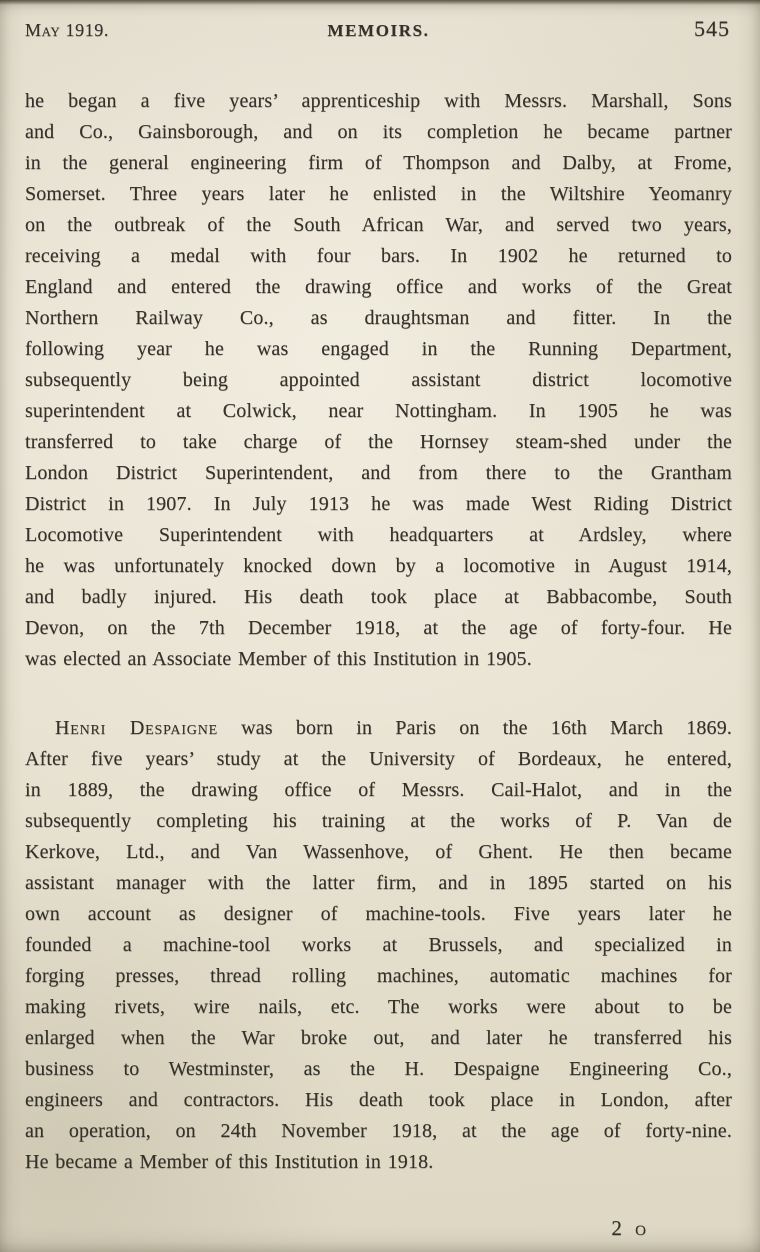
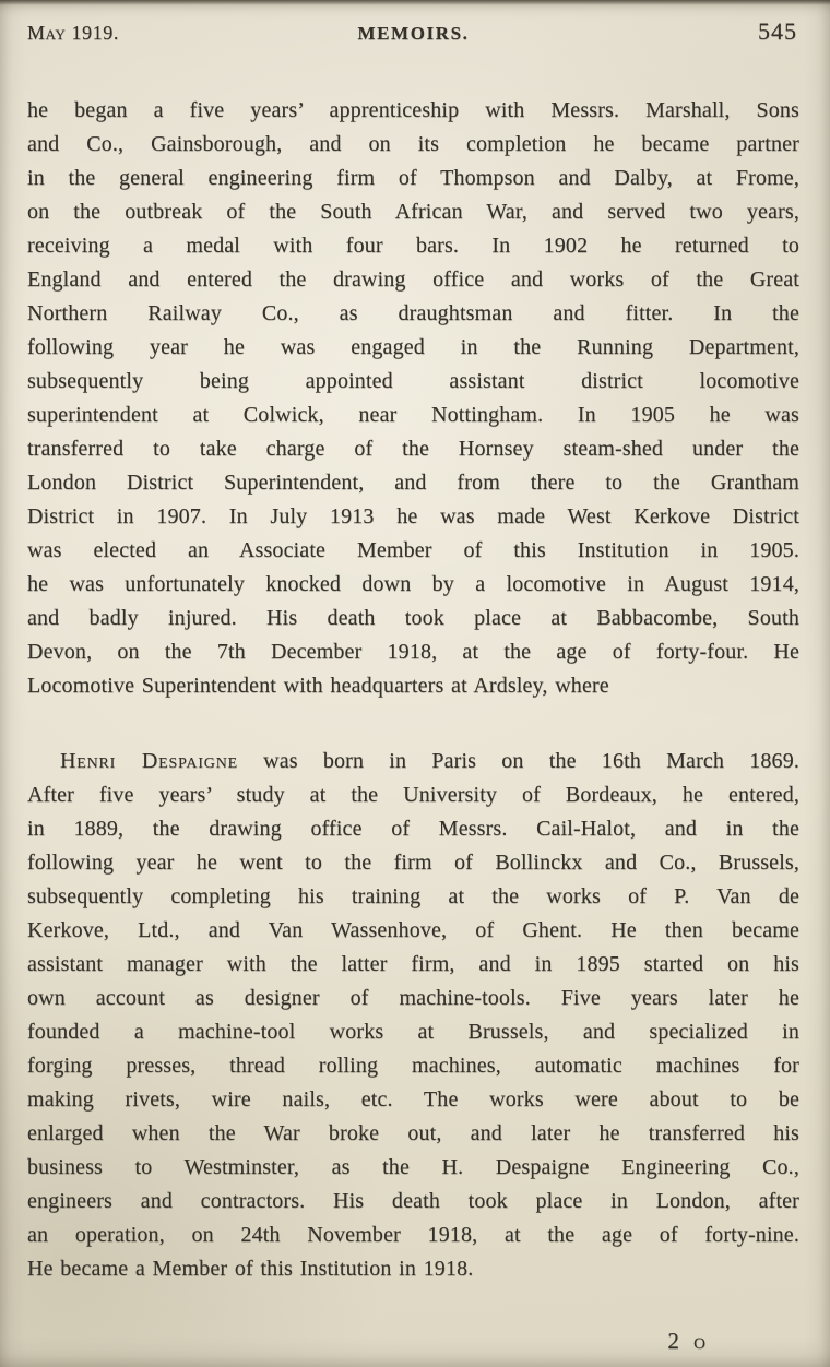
  May 1919.
  MEMOIRS.
  545
  he began a five years’ apprenticeship with Messrs. Marshall, Sons
  and Co., Gainsborough, and on its completion he became partner
  in the general engineering firm of Thompson and Dalby, at Frome,
- Somerset. Three years later he enlisted in the Wiltshire Yeomanry
  on the outbreak of the South African War, and served two years,
  receiving a medal with four bars. In 1902 he returned to
  England and entered the drawing office and works of the Great
  Northern Railway Co., as draughtsman and fitter. In the
  following year he was engaged in the Running Department,
  subsequently being appointed assistant district locomotive
  superintendent at Colwick, near Nottingham. In 1905 he was
  transferred to take charge of the Hornsey steam-shed under the
  London District Superintendent, and from there to the Grantham
- District in 1907. In July 1913 he was made West Riding District
+ District in 1907. In July 1913 he was made West Kerkove District
- Locomotive Superintendent with headquarters at Ardsley, where
+ was elected an Associate Member of this Institution in 1905.
  he was unfortunately knocked down by a locomotive in August 1914,
  and badly injured. His death took place at Babbacombe, South
  Devon, on the 7th December 1918, at the age of forty-four. He
- was elected an Associate Member of this Institution in 1905.
+ Locomotive Superintendent with headquarters at Ardsley, where
  Henri Despaigne was born in Paris on the 16th March 1869.
  After five years’ study at the University of Bordeaux, he entered,
  in 1889, the drawing office of Messrs. Cail-Halot, and in the
+ following year he went to the firm of Bollinckx and Co., Brussels,
  subsequently completing his training at the works of P. Van de
  Kerkove, Ltd., and Van Wassenhove, of Ghent. He then became
  assistant manager with the latter firm, and in 1895 started on his
  own account as designer of machine-tools. Five years later he
  founded a machine-tool works at Brussels, and specialized in
  forging presses, thread rolling machines, automatic machines for
  making rivets, wire nails, etc. The works were about to be
  enlarged when the War broke out, and later he transferred his
  business to Westminster, as the H. Despaigne Engineering Co.,
  engineers and contractors. His death took place in London, after
  an operation, on 24th November 1918, at the age of forty-nine.
  He became a Member of this Institution in 1918.
  2 o
